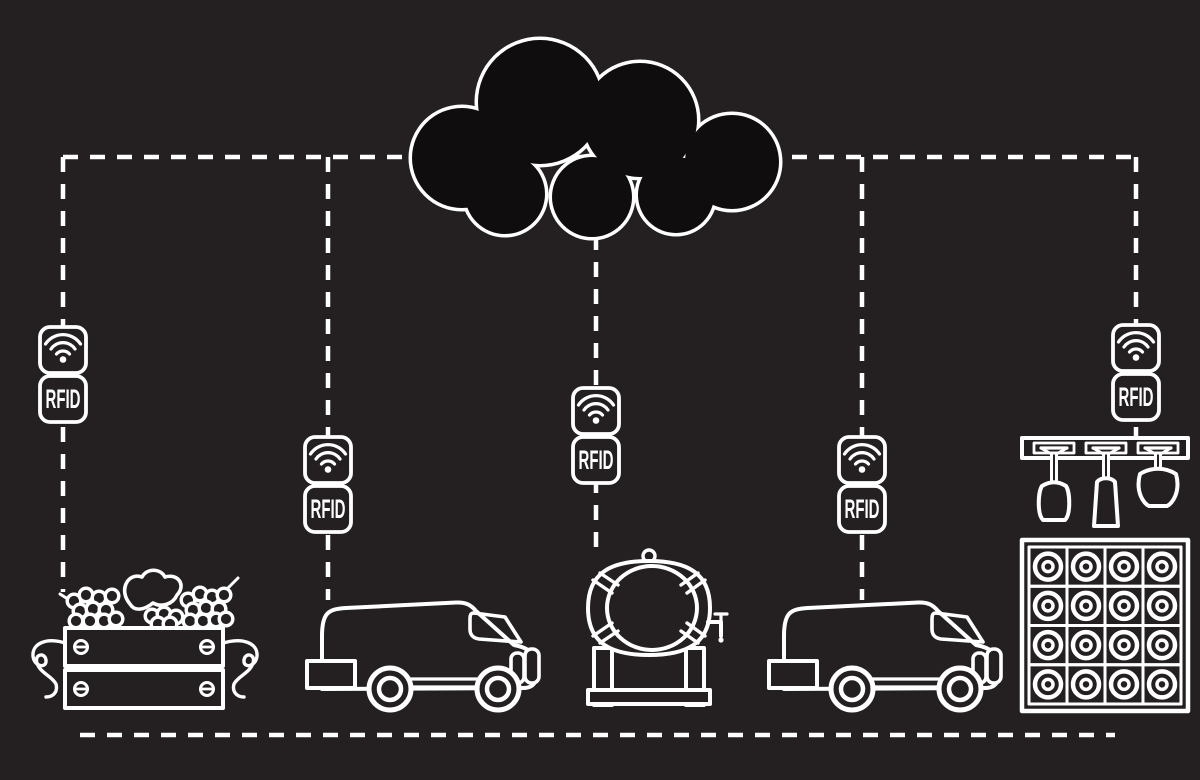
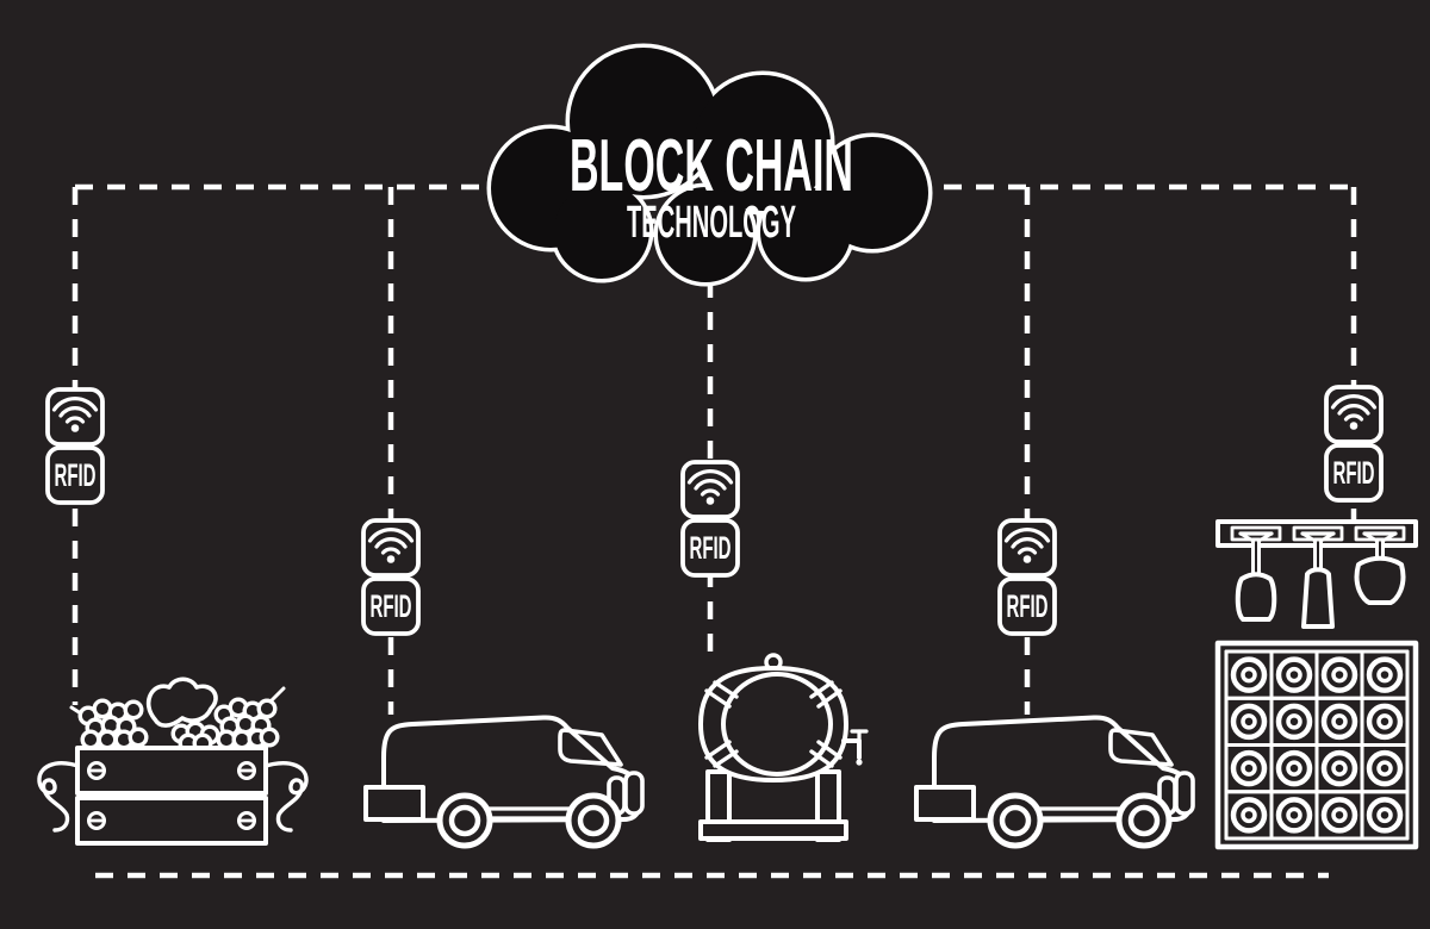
+ BLOCK CHAIN
+ TECHNOLOGY
